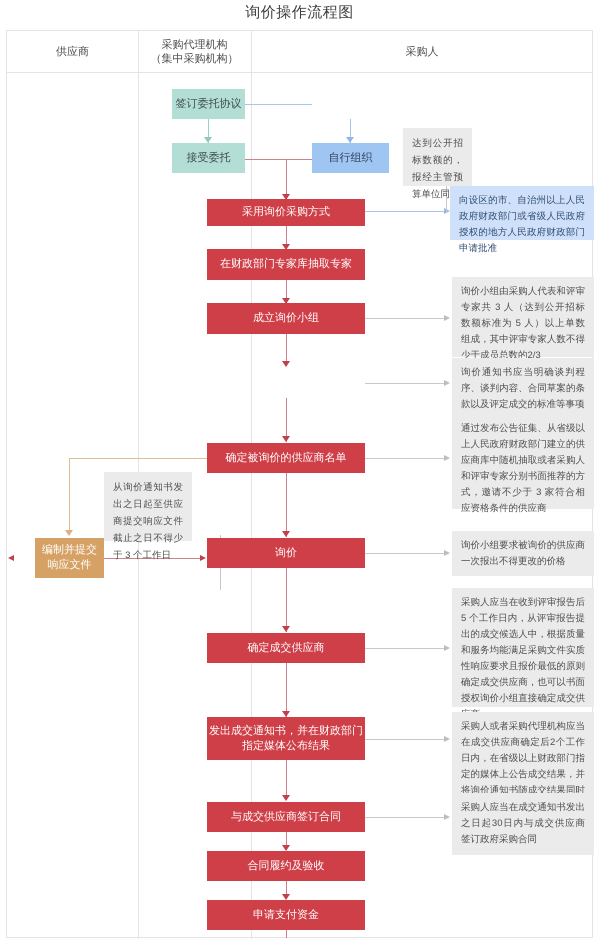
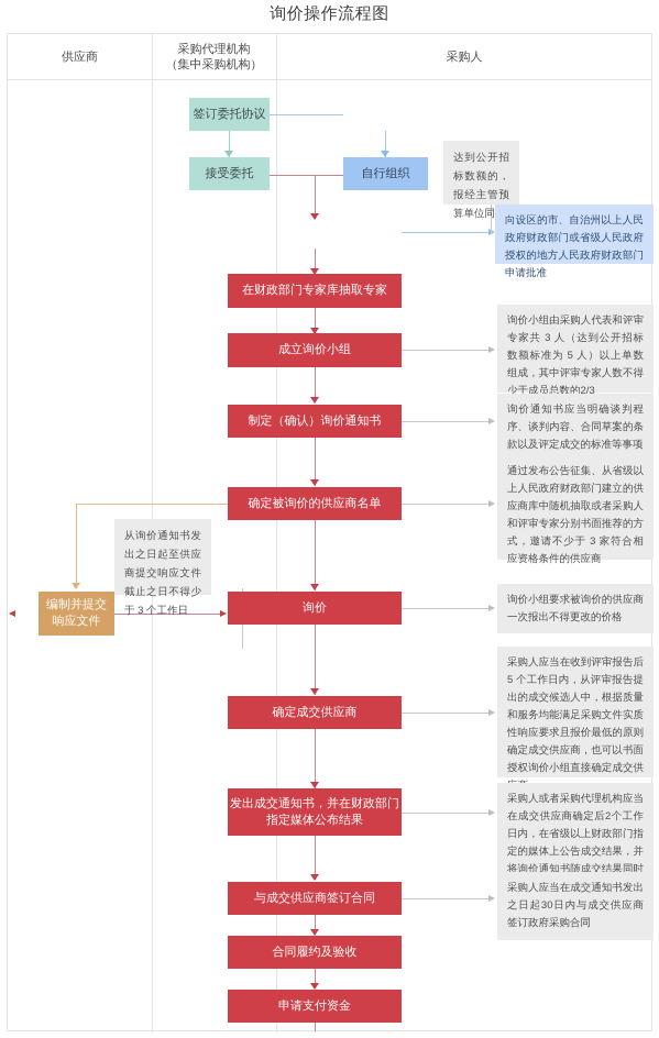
  询价操作流程图
  供应商
  采购代理机构
  （集中采购机构）
  采购人
  签订委托协议
  接受委托
  自行组织
  达到公开招标数额的，报经主管预算单位同
  向设区的市、自治州以上人民政府财政部门或省级人民政府授权的地方人民政府财政部门申请批准
- 采用询价采购方式
  在财政部门专家库抽取专家
  成立询价小组
  询价小组由采购人代表和评审专家共 3 人（达到公开招标数额标准为 5 人）以上单数组成，其中评审专家人数不得少于成员总数的2/3
+ 制定（确认）询价通知书
  询价通知书应当明确谈判程序、谈判内容、合同草案的条款以及评定成交的标准等事项
  确定被询价的供应商名单
  通过发布公告征集、从省级以上人民政府财政部门建立的供应商库中随机抽取或者采购人和评审专家分别书面推荐的方式，邀请不少于 3 家符合相应资格条件的供应商
  从询价通知书发出之日起至供应商提交响应文件截止之日不得少于 3 个工作日
  编制并提交
  响应文件
  询价
  询价小组要求被询价的供应商一次报出不得更改的价格
  确定成交供应商
  采购人应当在收到评审报告后 5 个工作日内，从评审报告提出的成交候选人中，根据质量和服务均能满足采购文件实质性响应要求且报价最低的原则确定成交供应商，也可以书面授权询价小组直接确定成交供
  发出成交通知书，并在财政部门
  指定媒体公布结果
  采购人或者采购代理机构应当在成交供应商确定后2个工作日内，在省级以上财政部门指定的媒体上公告成交结果，并将询价通知书随成交结果同时
  与成交供应商签订合同
  采购人应当在成交通知书发出之日起30日内与成交供应商签订政府采购合同
  合同履约及验收
  申请支付资金
